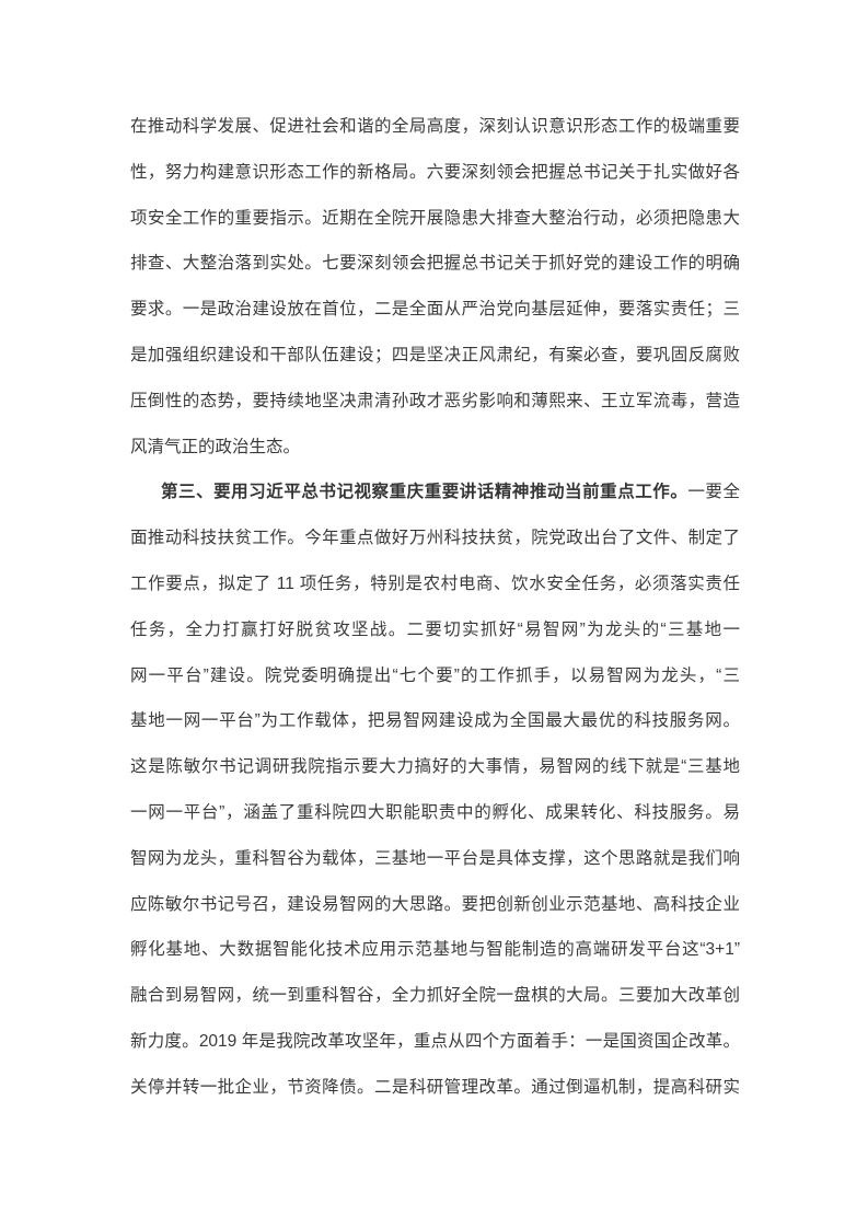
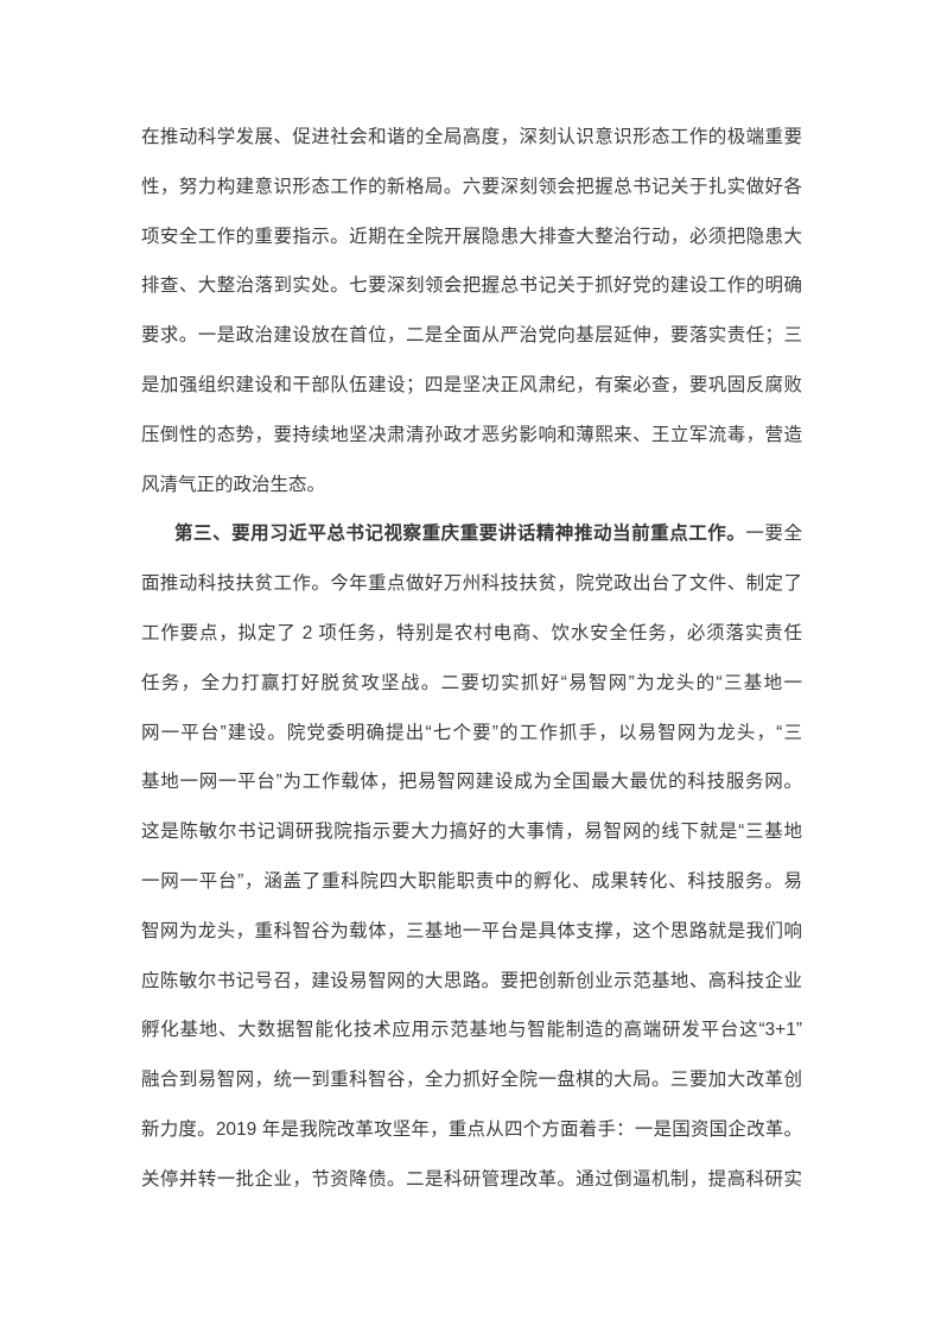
  在推动科学发展、促进社会和谐的全局高度，深刻认识意识形态工作的极端重要
  性，努力构建意识形态工作的新格局。六要深刻领会把握总书记关于扎实做好各
  项安全工作的重要指示。近期在全院开展隐患大排查大整治行动，必须把隐患大
  排查、大整治落到实处。七要深刻领会把握总书记关于抓好党的建设工作的明确
  要求。一是政治建设放在首位，二是全面从严治党向基层延伸，要落实责任；三
  是加强组织建设和干部队伍建设；四是坚决正风肃纪，有案必查，要巩固反腐败
  压倒性的态势，要持续地坚决肃清孙政才恶劣影响和薄熙来、王立军流毒，营造
  风清气正的政治生态。
  第三、要用习近平总书记视察重庆重要讲话精神推动当前重点工作。一要全
  面推动科技扶贫工作。今年重点做好万州科技扶贫，院党政出台了文件、制定了
- 工作要点，拟定了 11 项任务，特别是农村电商、饮水安全任务，必须落实责任
+ 工作要点，拟定了 2 项任务，特别是农村电商、饮水安全任务，必须落实责任
  任务，全力打赢打好脱贫攻坚战。二要切实抓好“易智网”为龙头的“三基地一
  网一平台”建设。院党委明确提出“七个要”的工作抓手，以易智网为龙头，“三
  基地一网一平台”为工作载体，把易智网建设成为全国最大最优的科技服务网。
  这是陈敏尔书记调研我院指示要大力搞好的大事情，易智网的线下就是“三基地
  一网一平台”，涵盖了重科院四大职能职责中的孵化、成果转化、科技服务。易
  智网为龙头，重科智谷为载体，三基地一平台是具体支撑，这个思路就是我们响
  应陈敏尔书记号召，建设易智网的大思路。要把创新创业示范基地、高科技企业
  孵化基地、大数据智能化技术应用示范基地与智能制造的高端研发平台这“3+1”
  融合到易智网，统一到重科智谷，全力抓好全院一盘棋的大局。三要加大改革创
  新力度。2019 年是我院改革攻坚年，重点从四个方面着手：一是国资国企改革。
  关停并转一批企业，节资降债。二是科研管理改革。通过倒逼机制，提高科研实
